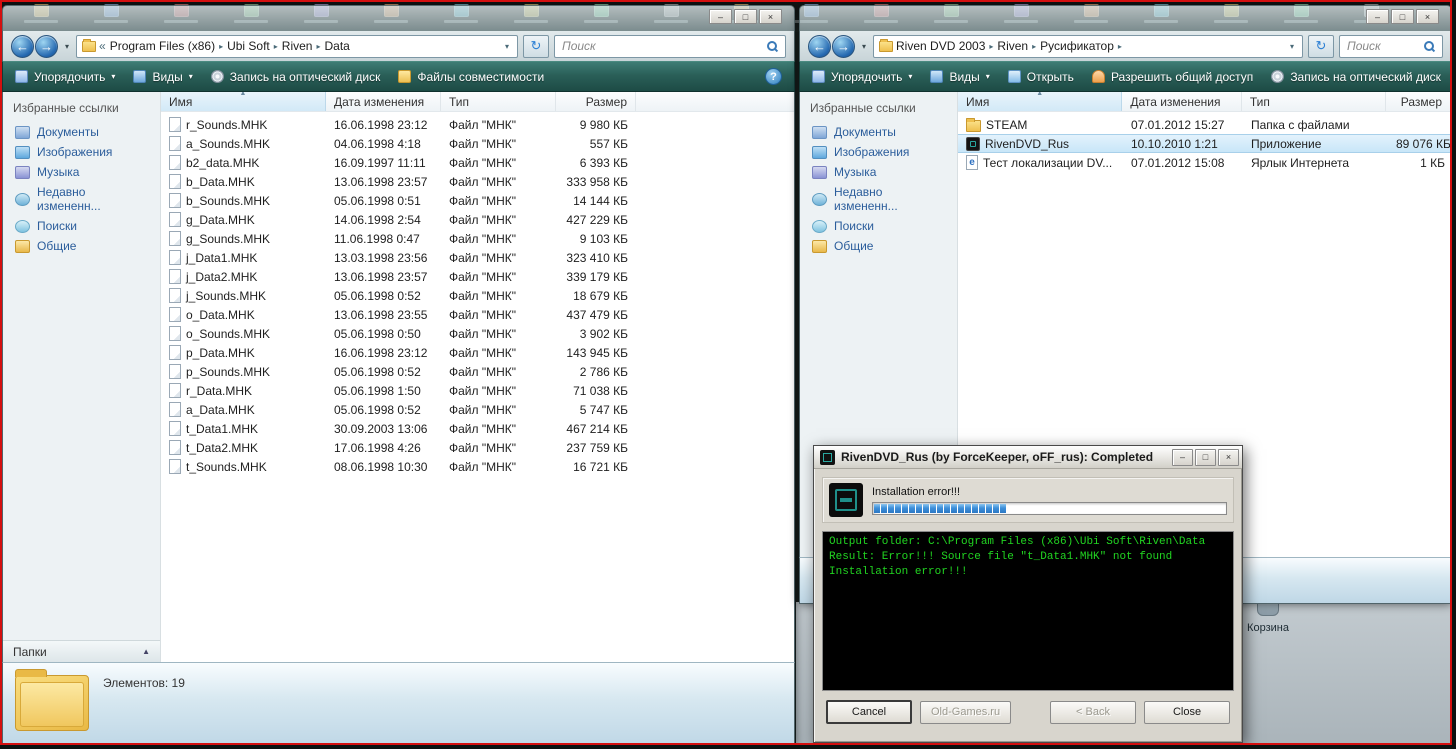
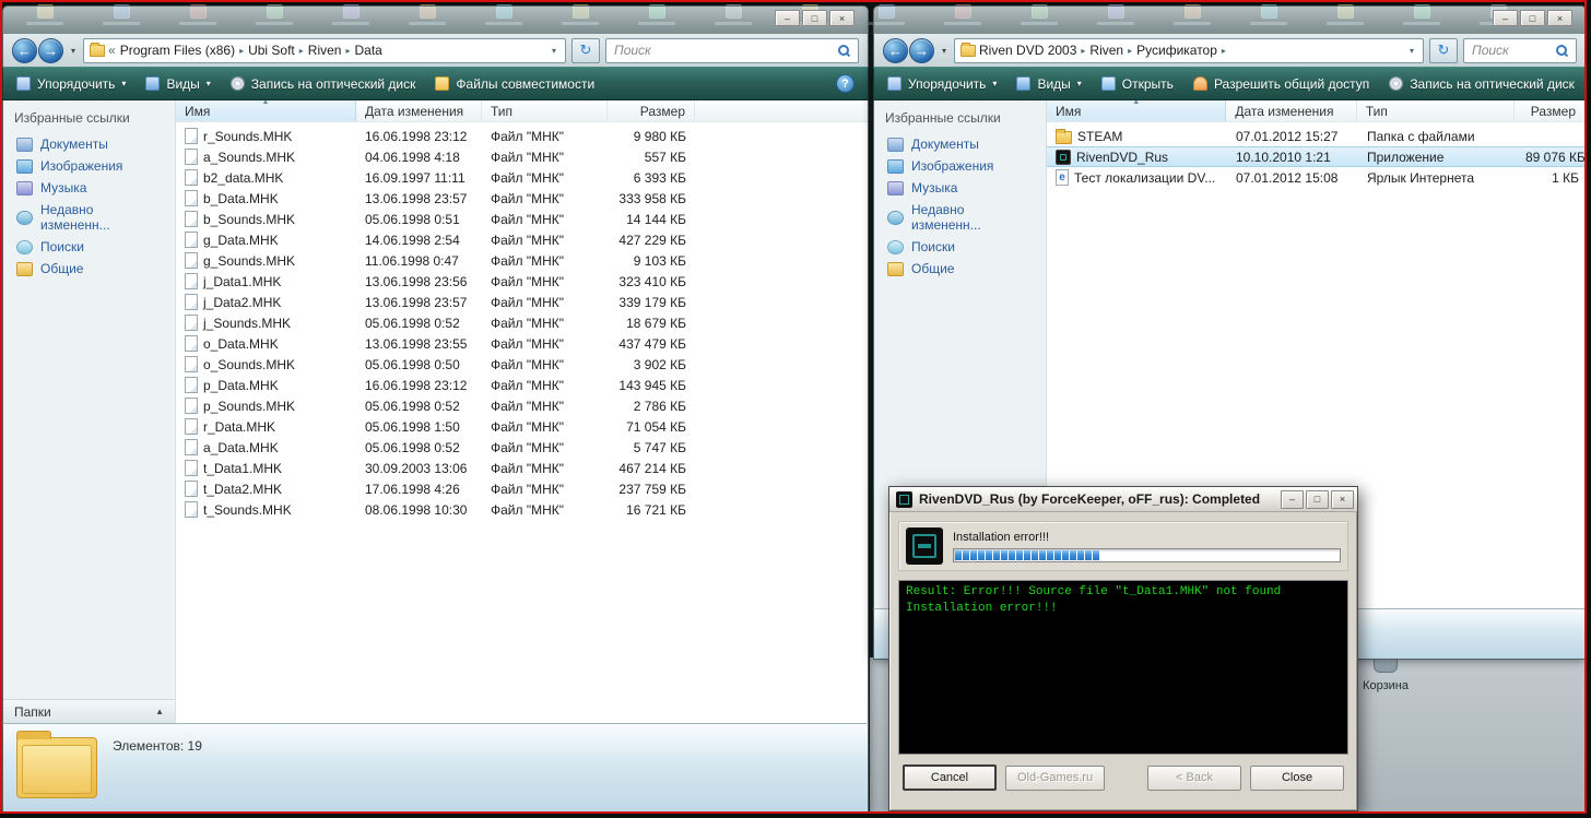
  Корзина
  –
  □
  ×
  ←
  →
  ▾
  «
  Program Files (x86)
  ▸
  Ubi Soft
  ▸
  Riven
  ▸
  Data
  ▾
  ↻
  Поиск
  Упорядочить
  ▾
  Виды
  ▾
  Запись на оптический диск
  Файлы совместимости
  ?
  Избранные ссылки
  Документы
  Изображения
  Музыка
  Недавно измененн...
  Поиски
  Общие
  Папки
  ▲
  Имя
  Дата изменения
  Тип
  Размер
  r_Sounds.MHK
  16.06.1998 23:12
  Файл "МНК"
  9 980 КБ
  a_Sounds.MHK
  04.06.1998 4:18
  Файл "МНК"
  557 КБ
  b2_data.MHK
  16.09.1997 11:11
  Файл "МНК"
  6 393 КБ
  b_Data.MHK
  13.06.1998 23:57
  Файл "МНК"
  333 958 КБ
  b_Sounds.MHK
  05.06.1998 0:51
  Файл "МНК"
  14 144 КБ
  g_Data.MHK
  14.06.1998 2:54
  Файл "МНК"
  427 229 КБ
  g_Sounds.MHK
  11.06.1998 0:47
  Файл "МНК"
  9 103 КБ
  j_Data1.MHK
- 13.03.1998 23:56
+ 13.06.1998 23:56
  Файл "МНК"
  323 410 КБ
  j_Data2.MHK
  13.06.1998 23:57
  Файл "МНК"
  339 179 КБ
  j_Sounds.MHK
  05.06.1998 0:52
  Файл "МНК"
  18 679 КБ
  o_Data.MHK
  13.06.1998 23:55
  Файл "МНК"
  437 479 КБ
  o_Sounds.MHK
  05.06.1998 0:50
  Файл "МНК"
  3 902 КБ
  p_Data.MHK
  16.06.1998 23:12
  Файл "МНК"
  143 945 КБ
  p_Sounds.MHK
  05.06.1998 0:52
  Файл "МНК"
  2 786 КБ
  r_Data.MHK
  05.06.1998 1:50
  Файл "МНК"
- 71 038 КБ
+ 71 054 КБ
  a_Data.MHK
  05.06.1998 0:52
  Файл "МНК"
  5 747 КБ
  t_Data1.MHK
  30.09.2003 13:06
  Файл "МНК"
  467 214 КБ
  t_Data2.MHK
  17.06.1998 4:26
  Файл "МНК"
  237 759 КБ
  t_Sounds.MHK
  08.06.1998 10:30
  Файл "МНК"
  16 721 КБ
  Элементов: 19
  –
  □
  ×
  ←
  →
  ▾
  Riven DVD 2003
  ▸
  Riven
  ▸
  Русификатор
  ▸
  ▾
  ↻
  Поиск
  Упорядочить
  ▾
  Виды
  ▾
  Открыть
  Разрешить общий доступ
  Запись на оптический диск
  Избранные ссылки
  Документы
  Изображения
  Музыка
  Недавно измененн...
  Поиски
  Общие
  Имя
  Дата изменения
  Тип
  Размер
  STEAM
  07.01.2012 15:27
  Папка с файлами
  RivenDVD_Rus
  10.10.2010 1:21
  Приложение
  89 076 КБ
  Тест локализации DV...
  07.01.2012 15:08
  Ярлык Интернета
  1 КБ
  RivenDVD_Rus (by ForceKeeper, oFF_rus): Completed
  –
  □
  ×
  Installation error!!!
- Output folder: C:\Program Files (x86)\Ubi Soft\Riven\Data
  Result: Error!!! Source file "t_Data1.MHK" not found
  Installation error!!!
  Cancel
  Old-Games.ru
  < Back
  Close
